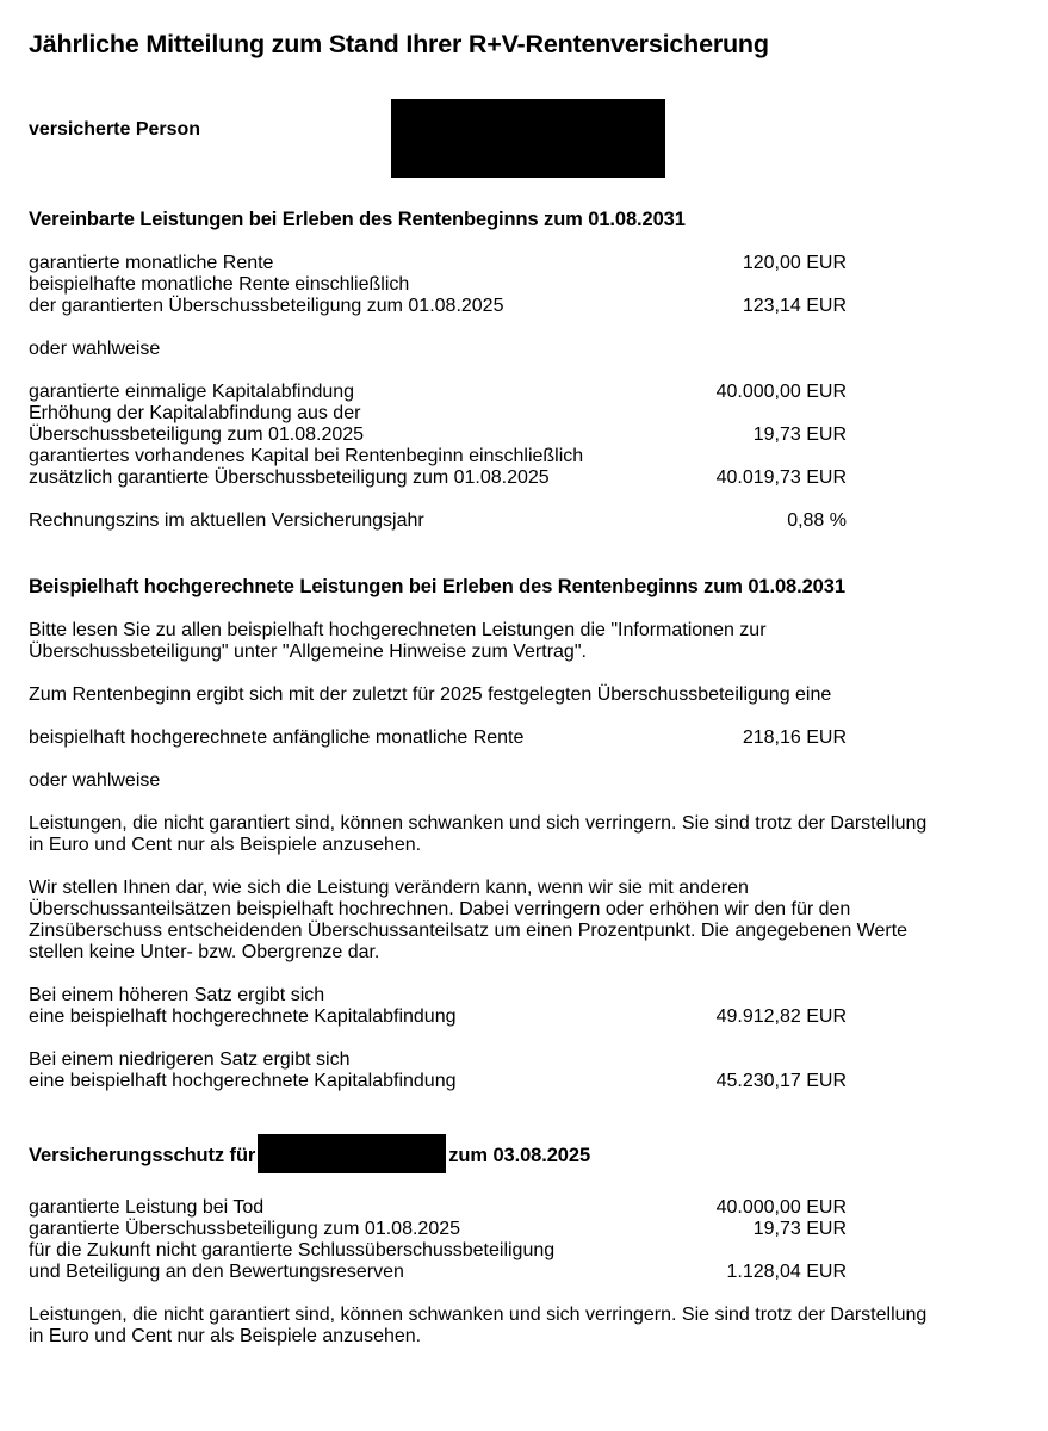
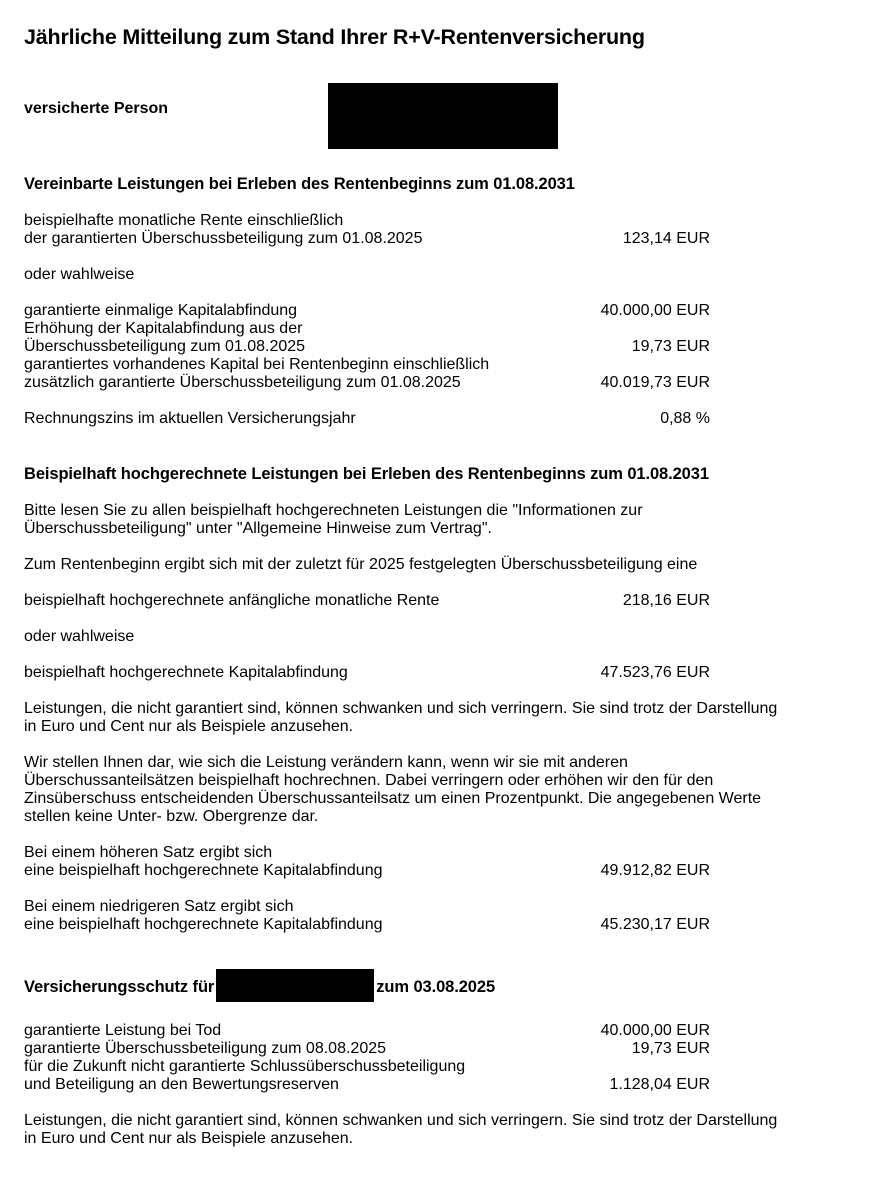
  Jährliche Mitteilung zum Stand Ihrer R+V-Rentenversicherung
  versicherte Person
  Vereinbarte Leistungen bei Erleben des Rentenbeginns zum 01.08.2031
- garantierte monatliche Rente
- 120,00 EUR
  beispielhafte monatliche Rente einschließlich
  der garantierten Überschussbeteiligung zum 01.08.2025
  123,14 EUR
  oder wahlweise
  garantierte einmalige Kapitalabfindung
  40.000,00 EUR
  Erhöhung der Kapitalabfindung aus der
  Überschussbeteiligung zum 01.08.2025
  19,73 EUR
  garantiertes vorhandenes Kapital bei Rentenbeginn einschließlich
  zusätzlich garantierte Überschussbeteiligung zum 01.08.2025
  40.019,73 EUR
  Rechnungszins im aktuellen Versicherungsjahr
  0,88 %
  Beispielhaft hochgerechnete Leistungen bei Erleben des Rentenbeginns zum 01.08.2031
  Bitte lesen Sie zu allen beispielhaft hochgerechneten Leistungen die "Informationen zur
  Überschussbeteiligung" unter "Allgemeine Hinweise zum Vertrag".
  Zum Rentenbeginn ergibt sich mit der zuletzt für 2025 festgelegten Überschussbeteiligung eine
  beispielhaft hochgerechnete anfängliche monatliche Rente
  218,16 EUR
  oder wahlweise
+ beispielhaft hochgerechnete Kapitalabfindung
+ 47.523,76 EUR
  Leistungen, die nicht garantiert sind, können schwanken und sich verringern. Sie sind trotz der Darstellung
  in Euro und Cent nur als Beispiele anzusehen.
  Wir stellen Ihnen dar, wie sich die Leistung verändern kann, wenn wir sie mit anderen
  Überschussanteilsätzen beispielhaft hochrechnen. Dabei verringern oder erhöhen wir den für den
  Zinsüberschuss entscheidenden Überschussanteilsatz um einen Prozentpunkt. Die angegebenen Werte
  stellen keine Unter- bzw. Obergrenze dar.
  Bei einem höheren Satz ergibt sich
  eine beispielhaft hochgerechnete Kapitalabfindung
  49.912,82 EUR
  Bei einem niedrigeren Satz ergibt sich
  eine beispielhaft hochgerechnete Kapitalabfindung
  45.230,17 EUR
  Versicherungsschutz für
  zum 03.08.2025
  garantierte Leistung bei Tod
  40.000,00 EUR
- garantierte Überschussbeteiligung zum 01.08.2025
+ garantierte Überschussbeteiligung zum 08.08.2025
  19,73 EUR
  für die Zukunft nicht garantierte Schlussüberschussbeteiligung
  und Beteiligung an den Bewertungsreserven
  1.128,04 EUR
  Leistungen, die nicht garantiert sind, können schwanken und sich verringern. Sie sind trotz der Darstellung
  in Euro und Cent nur als Beispiele anzusehen.
